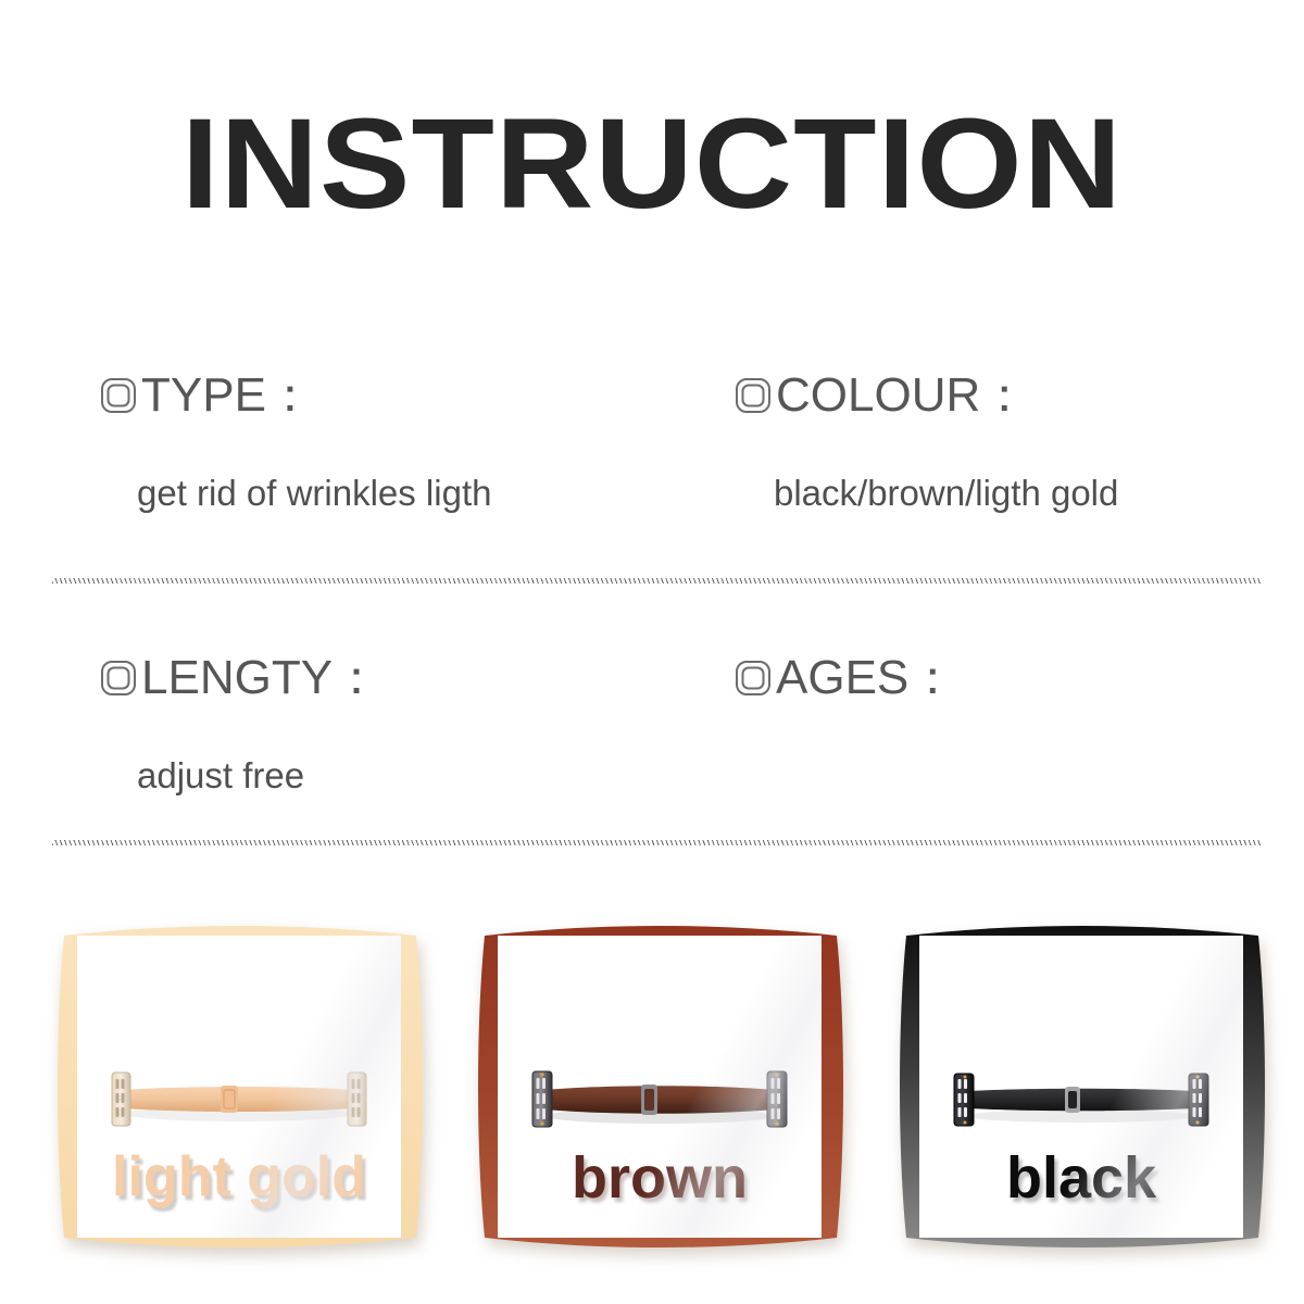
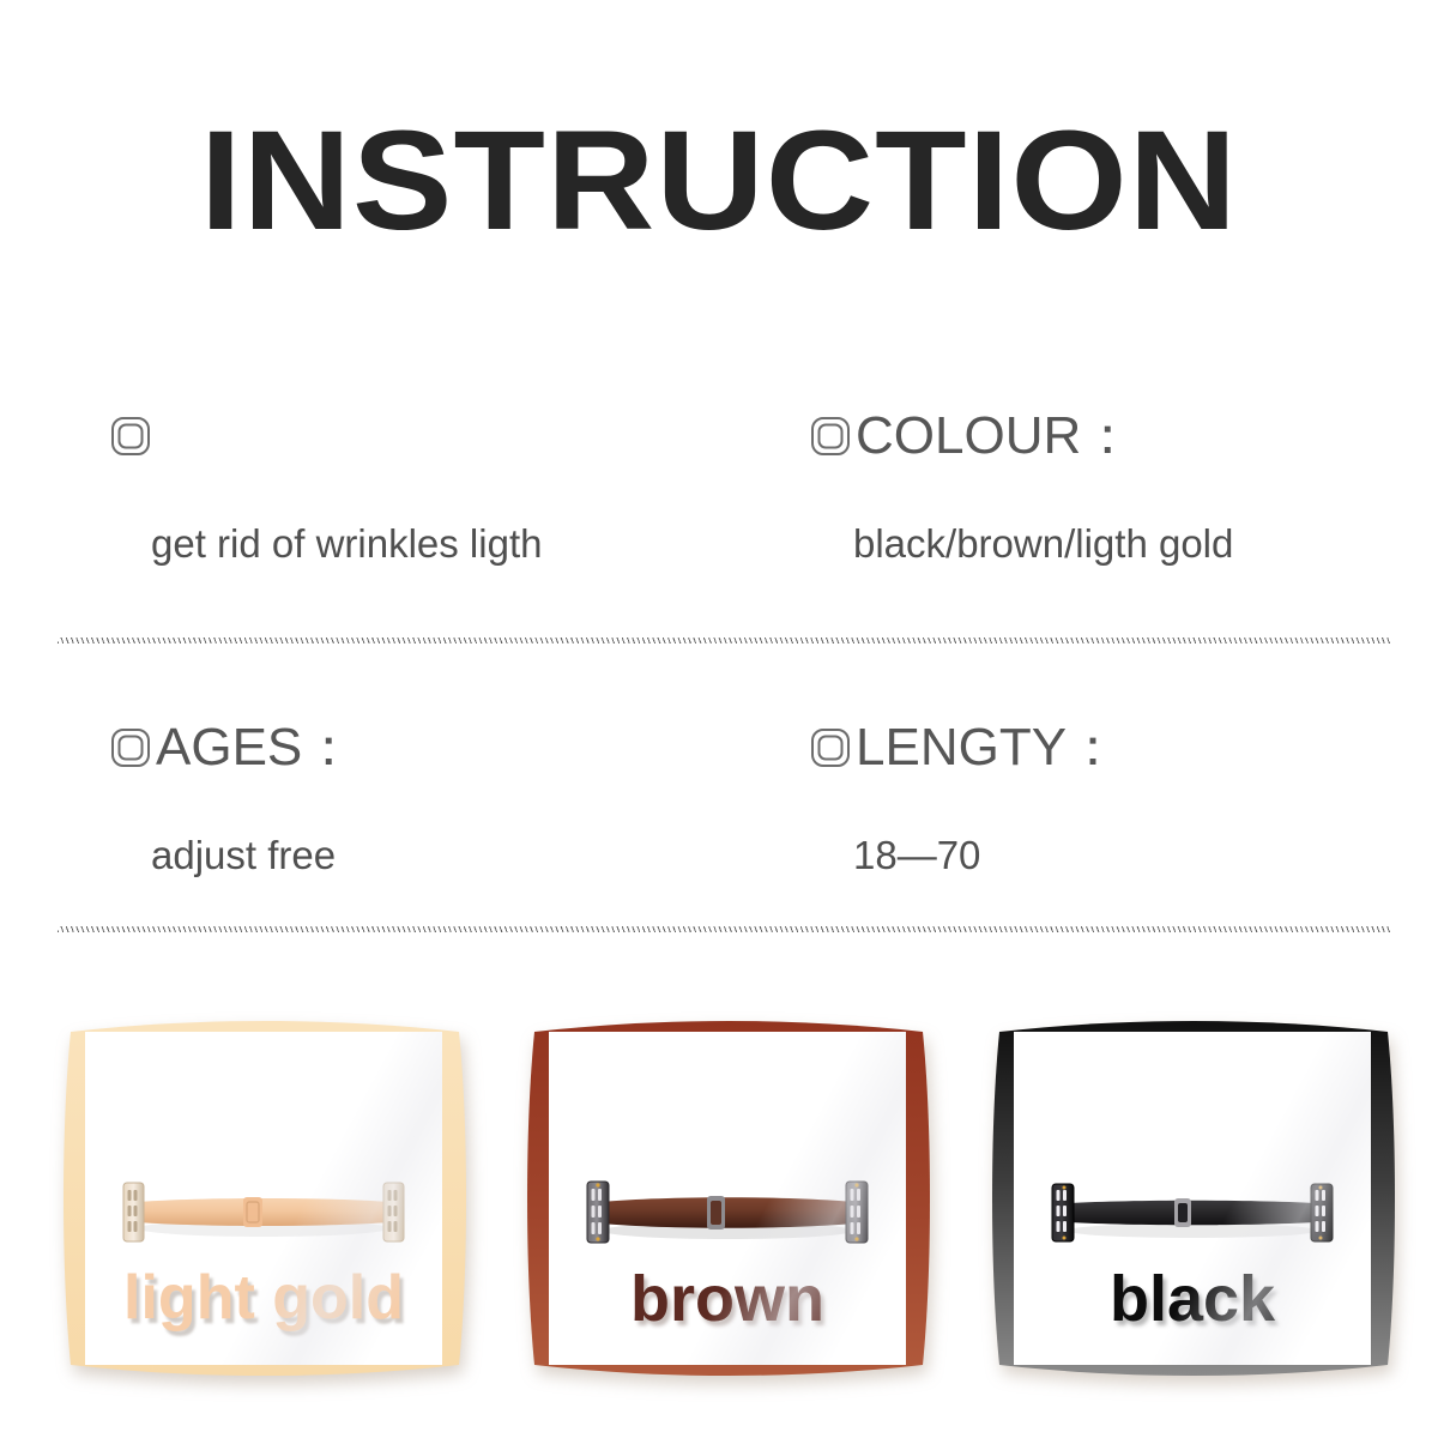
  INSTRUCTION
- TYPE：
  get rid of wrinkles ligth
  COLOUR：
  black/brown/ligth gold
- LENGTY：
+ AGES：
  adjust free
- AGES：
+ LENGTY：
+ 18—70
